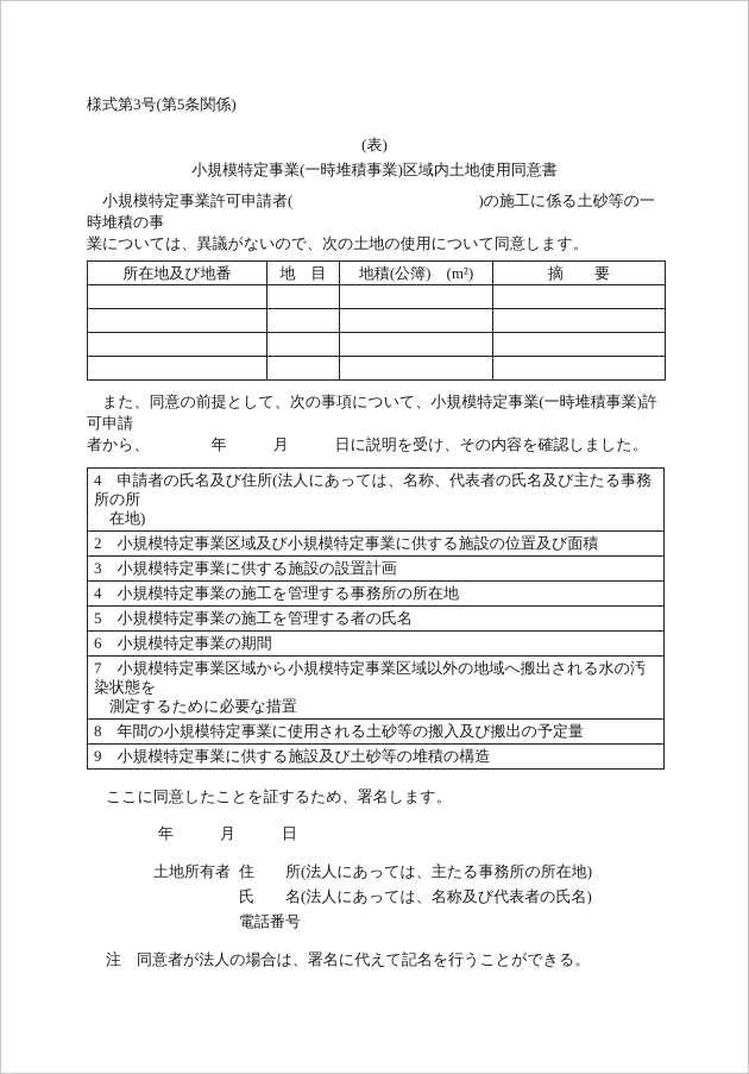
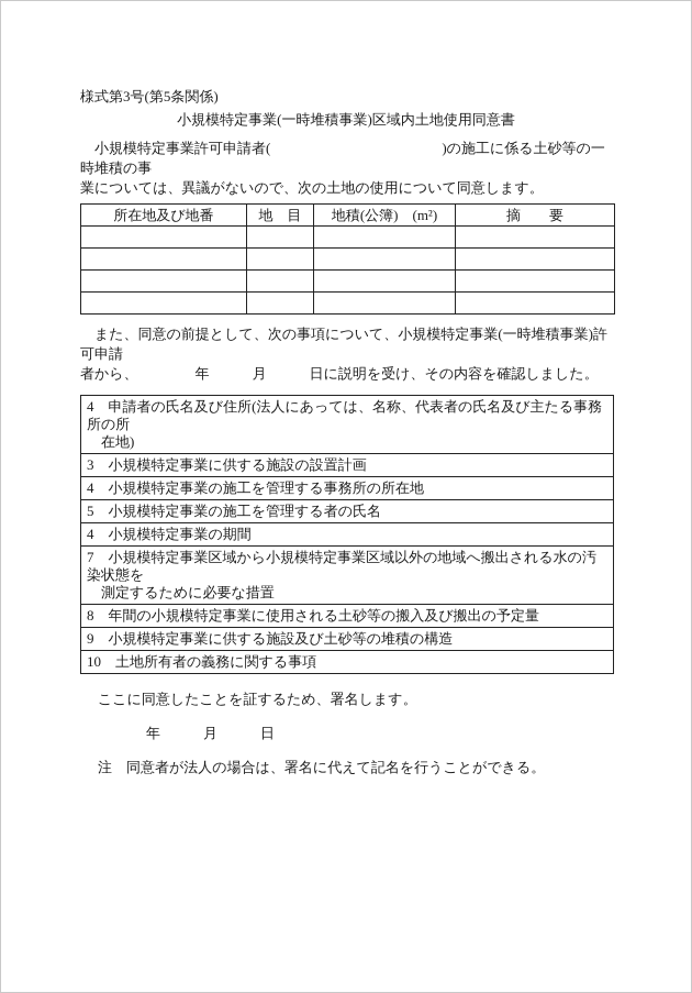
  様式第3号(第5条関係)
- (表)
  小規模特定事業(一時堆積事業)区域内土地使用同意書
  小規模特定事業許可申請者( )の施工に係る土砂等の一時堆積の事
  業については、異議がないので、次の土地の使用について同意します。
  所在地及び地番	地 目	地積(公簿) (m²)	摘 要
  また、同意の前提として、次の事項について、小規模特定事業(一時堆積事業)許可申請
  者から、 年 月 日に説明を受け、その内容を確認しました。
  4 申請者の氏名及び住所(法人にあっては、名称、代表者の氏名及び主たる事務所の所 在地)
- 2 小規模特定事業区域及び小規模特定事業に供する施設の位置及び面積
  3 小規模特定事業に供する施設の設置計画
  4 小規模特定事業の施工を管理する事務所の所在地
  5 小規模特定事業の施工を管理する者の氏名
- 6 小規模特定事業の期間
+ 4 小規模特定事業の期間
  7 小規模特定事業区域から小規模特定事業区域以外の地域へ搬出される水の汚染状態を 測定するために必要な措置
  8 年間の小規模特定事業に使用される土砂等の搬入及び搬出の予定量
  9 小規模特定事業に供する施設及び土砂等の堆積の構造
+ 10 土地所有者の義務に関する事項
  ここに同意したことを証するため、署名します。
  年 月 日
- 土地所有者
- 住 所(法人にあっては、主たる事務所の所在地)
- 氏 名(法人にあっては、名称及び代表者の氏名)
- 電話番号
  注 同意者が法人の場合は、署名に代えて記名を行うことができる。
